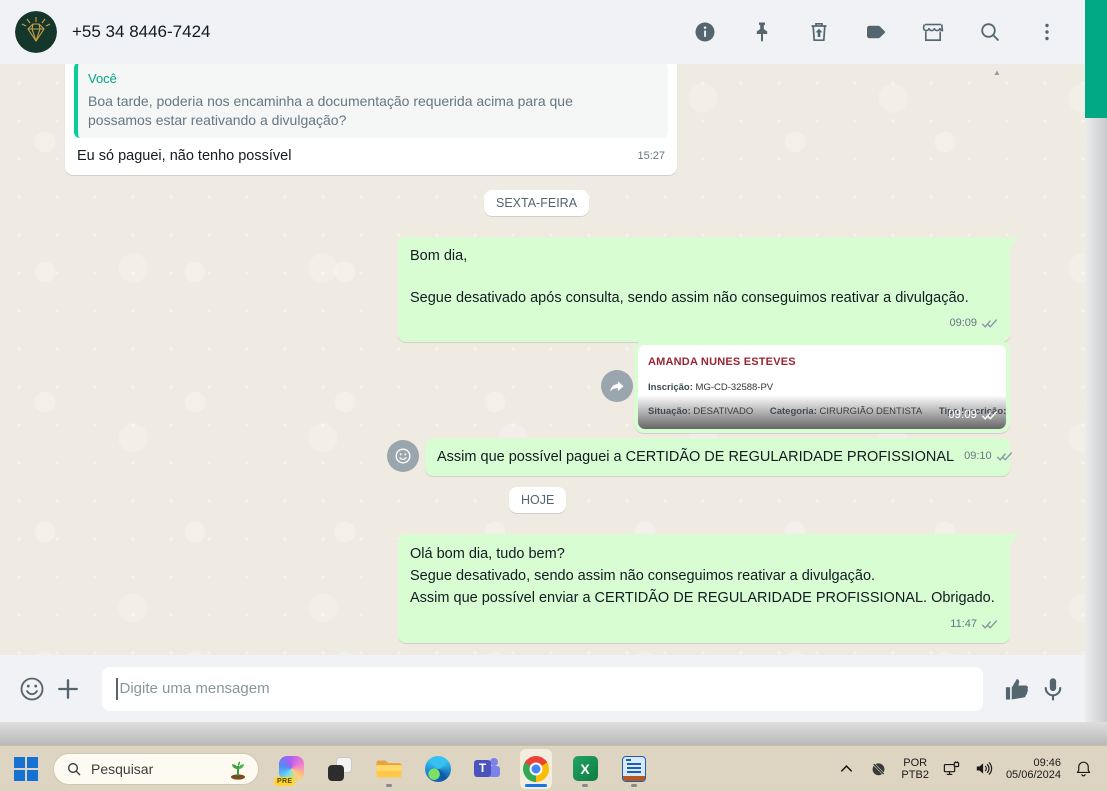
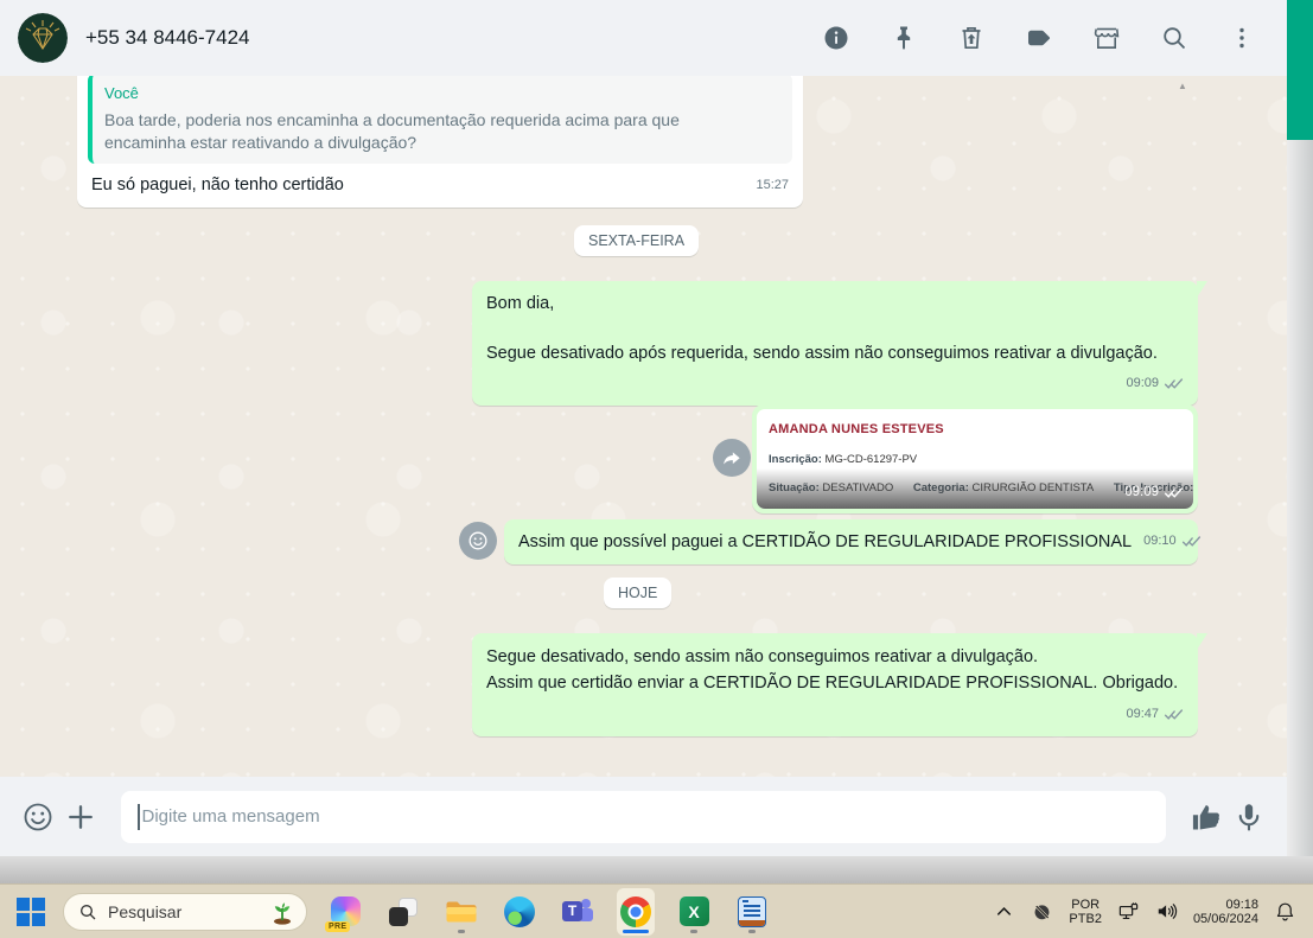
  +55 34 8446-7424
  ▲
  Você
- Boa tarde, poderia nos encaminha a documentação requerida acima para que possamos estar reativando a divulgação?
+ Boa tarde, poderia nos encaminha a documentação requerida acima para que encaminha estar reativando a divulgação?
- Eu só paguei, não tenho possível
+ Eu só paguei, não tenho certidão
  15:27
  SEXTA-FEIRA
  Bom dia,
- Segue desativado após consulta, sendo assim não conseguimos reativar a divulgação.
+ Segue desativado após requerida, sendo assim não conseguimos reativar a divulgação.
  09:09
  AMANDA NUNES ESTEVES
- Inscrição: MG-CD-32588-PV
+ Inscrição: MG-CD-61297-PV
  09:09
  Assim que possível paguei a CERTIDÃO DE REGULARIDADE PROFISSIONAL
  09:10
  HOJE
- Olá bom dia, tudo bem?
  Segue desativado, sendo assim não conseguimos reativar a divulgação.
- Assim que possível enviar a CERTIDÃO DE REGULARIDADE PROFISSIONAL. Obrigado.
+ Assim que certidão enviar a CERTIDÃO DE REGULARIDADE PROFISSIONAL. Obrigado.
- 11:47
+ 09:47
  Digite uma mensagem
  Pesquisar
  T
  X
  POR
  PTB2
- 09:46
+ 09:18
  05/06/2024
